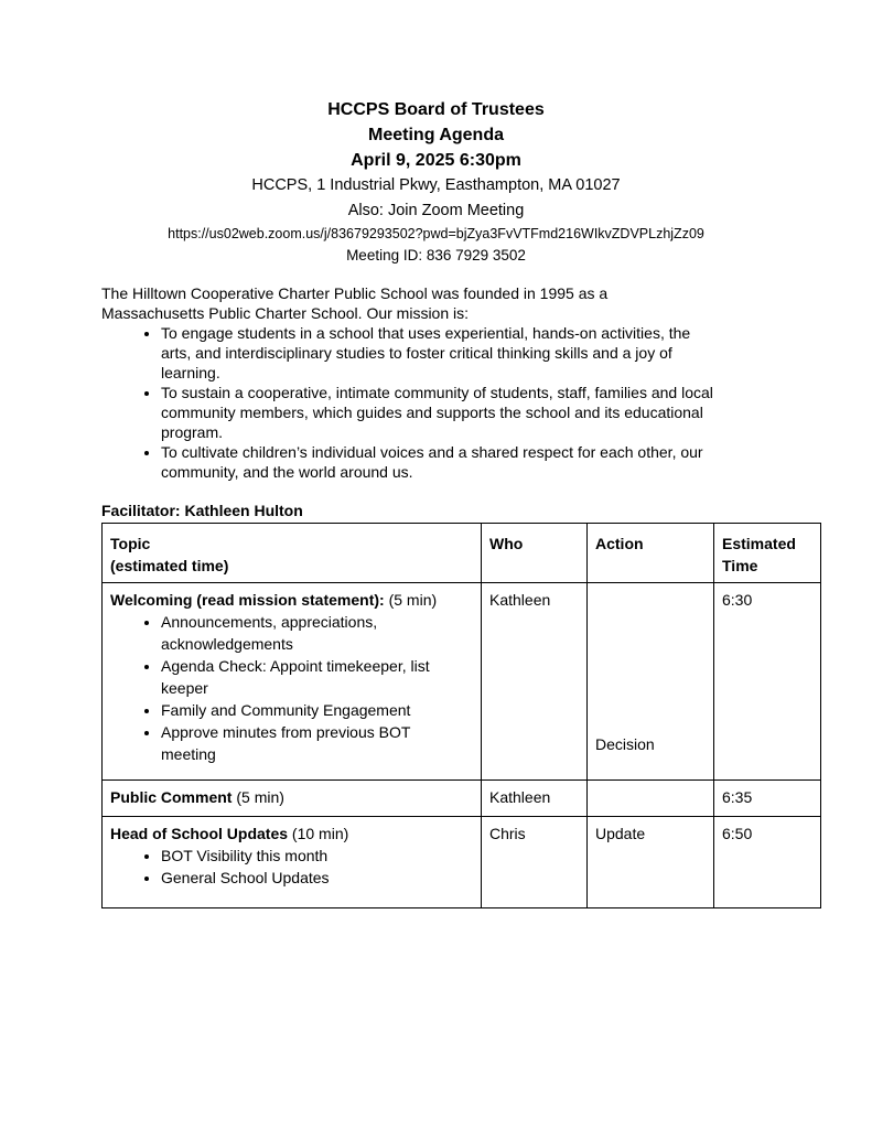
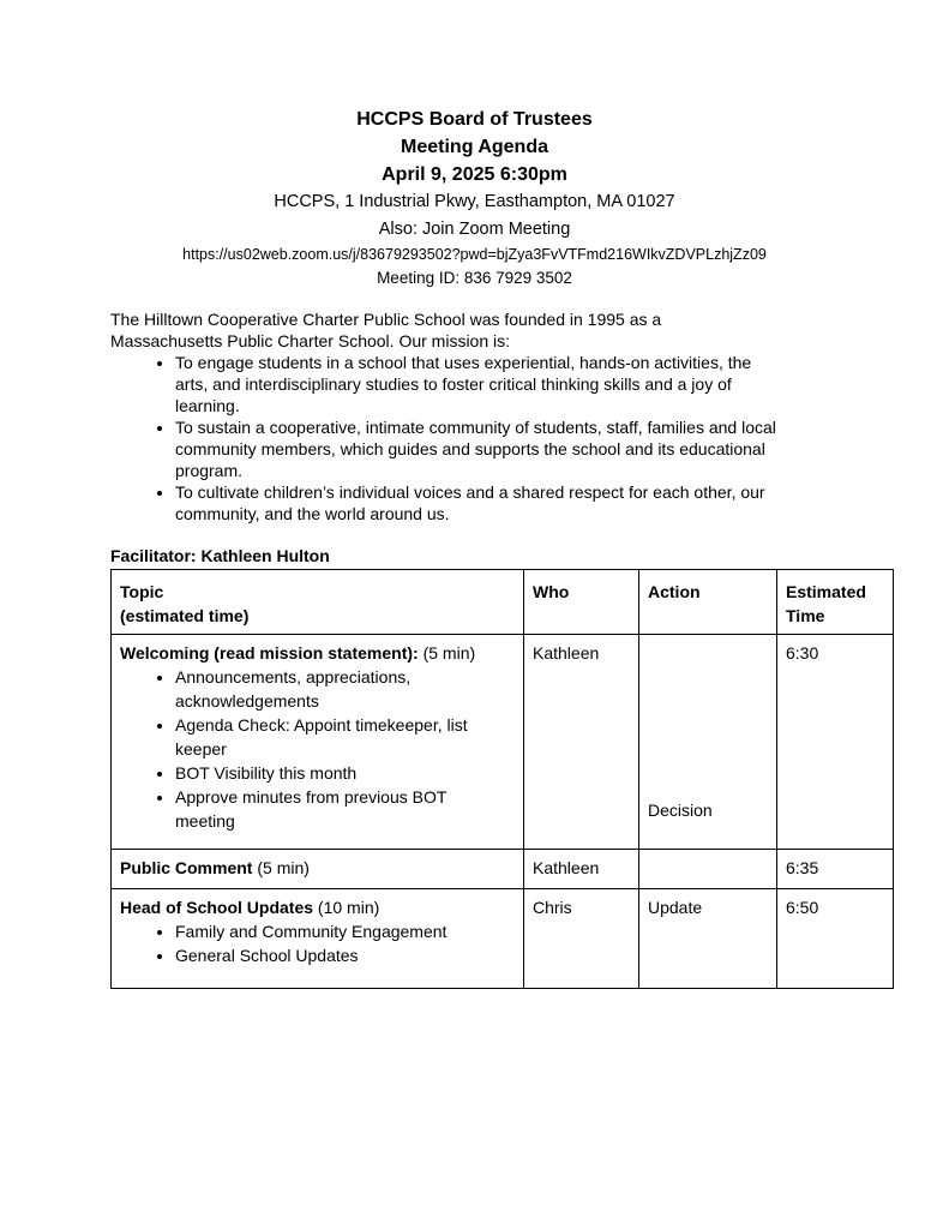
  HCCPS Board of Trustees
  Meeting Agenda
  April 9, 2025 6:30pm
  HCCPS, 1 Industrial Pkwy, Easthampton, MA 01027
  Also: Join Zoom Meeting
  https://us02web.zoom.us/j/83679293502?pwd=bjZya3FvVTFmd216WIkvZDVPLzhjZz09
  Meeting ID: 836 7929 3502
  The Hilltown Cooperative Charter Public School was founded in 1995 as a
  Massachusetts Public Charter School. Our mission is:
  To engage students in a school that uses experiential, hands-on activities, the
  arts, and interdisciplinary studies to foster critical thinking skills and a joy of
  learning.
  To sustain a cooperative, intimate community of students, staff, families and local
  community members, which guides and supports the school and its educational
  program.
  To cultivate children’s individual voices and a shared respect for each other, our
  community, and the world around us.
  Facilitator: Kathleen Hulton
  Topic (estimated time)	Who	Action	Estimated Time
- Welcoming (read mission statement): (5 min) Announcements, appreciations, acknowledgements Agenda Check: Appoint timekeeper, list keeper Family and Community Engagement Approve minutes from previous BOT meeting	Kathleen	Decision	6:30
+ Welcoming (read mission statement): (5 min) Announcements, appreciations, acknowledgements Agenda Check: Appoint timekeeper, list keeper BOT Visibility this month Approve minutes from previous BOT meeting	Kathleen	Decision	6:30
  Public Comment (5 min)	Kathleen		6:35
- Head of School Updates (10 min) BOT Visibility this month General School Updates	Chris	Update	6:50
+ Head of School Updates (10 min) Family and Community Engagement General School Updates	Chris	Update	6:50
